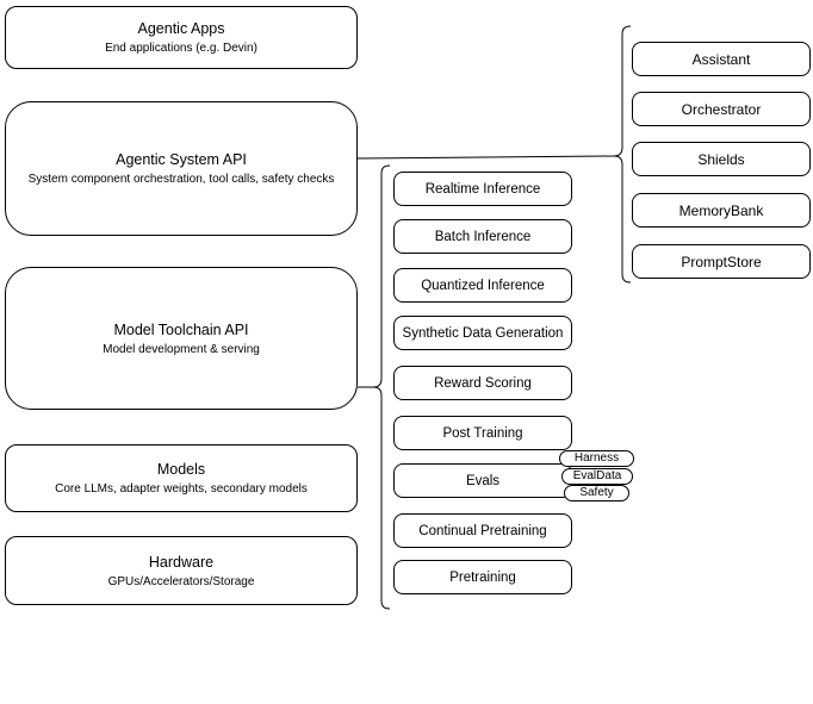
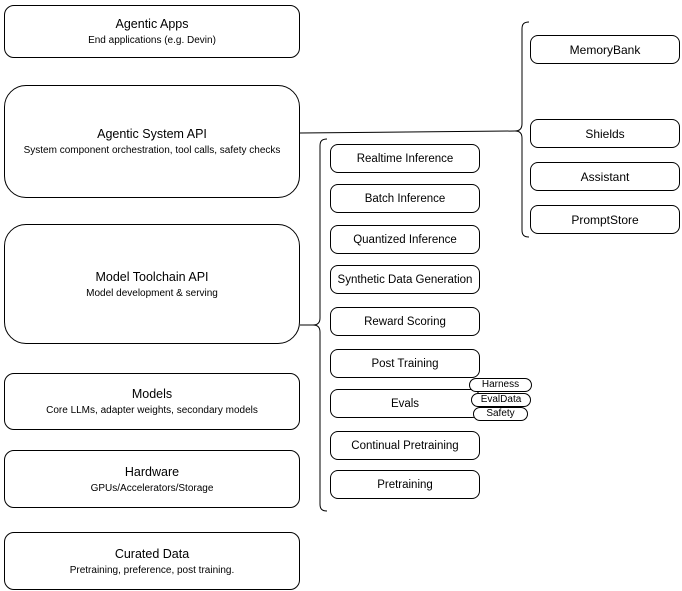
  Agentic Apps
  End applications (e.g. Devin)
  Agentic System API
  System component orchestration, tool calls, safety checks
  Model Toolchain API
  Model development & serving
  Models
  Core LLMs, adapter weights, secondary models
  Hardware
  GPUs/Accelerators/Storage
+ Curated Data
+ Pretraining, preference, post training.
  Realtime Inference
  Batch Inference
  Quantized Inference
  Synthetic Data Generation
  Reward Scoring
  Post Training
  Evals
  Continual Pretraining
  Pretraining
  Harness
  EvalData
  Safety
- Assistant
+ MemoryBank
- Orchestrator
  Shields
- MemoryBank
+ Assistant
  PromptStore
